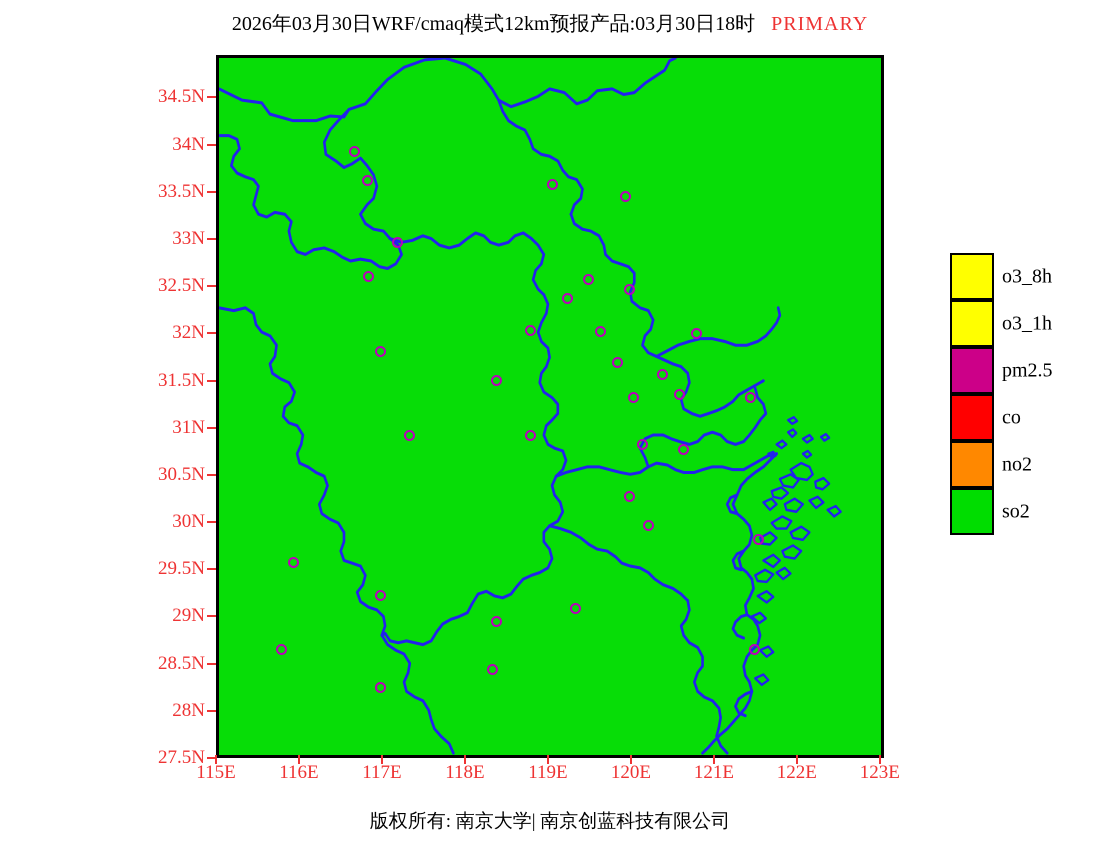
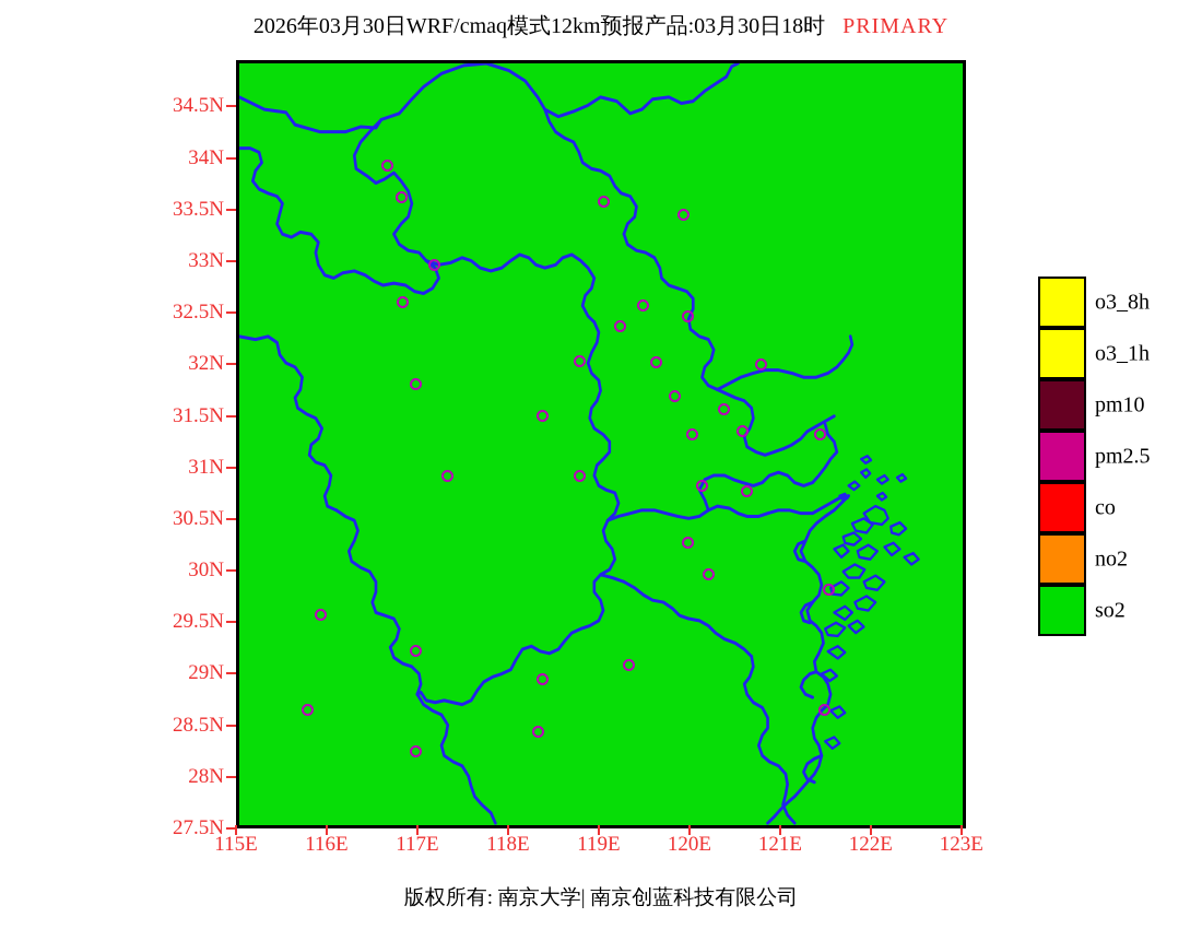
  2026年03月30日WRF/cmaq模式12km预报产品:03月30日18时 PRIMARY
  34.5N
  34N
  33.5N
  33N
  32.5N
  32N
  31.5N
  31N
  30.5N
  30N
  29.5N
  29N
  28.5N
  28N
  27.5N
  115E
  116E
  117E
  118E
  119E
  120E
  121E
  122E
  123E
  o3_8h
  o3_1h
+ pm10
  pm2.5
  co
  no2
  so2
  版权所有: 南京大学| 南京创蓝科技有限公司
